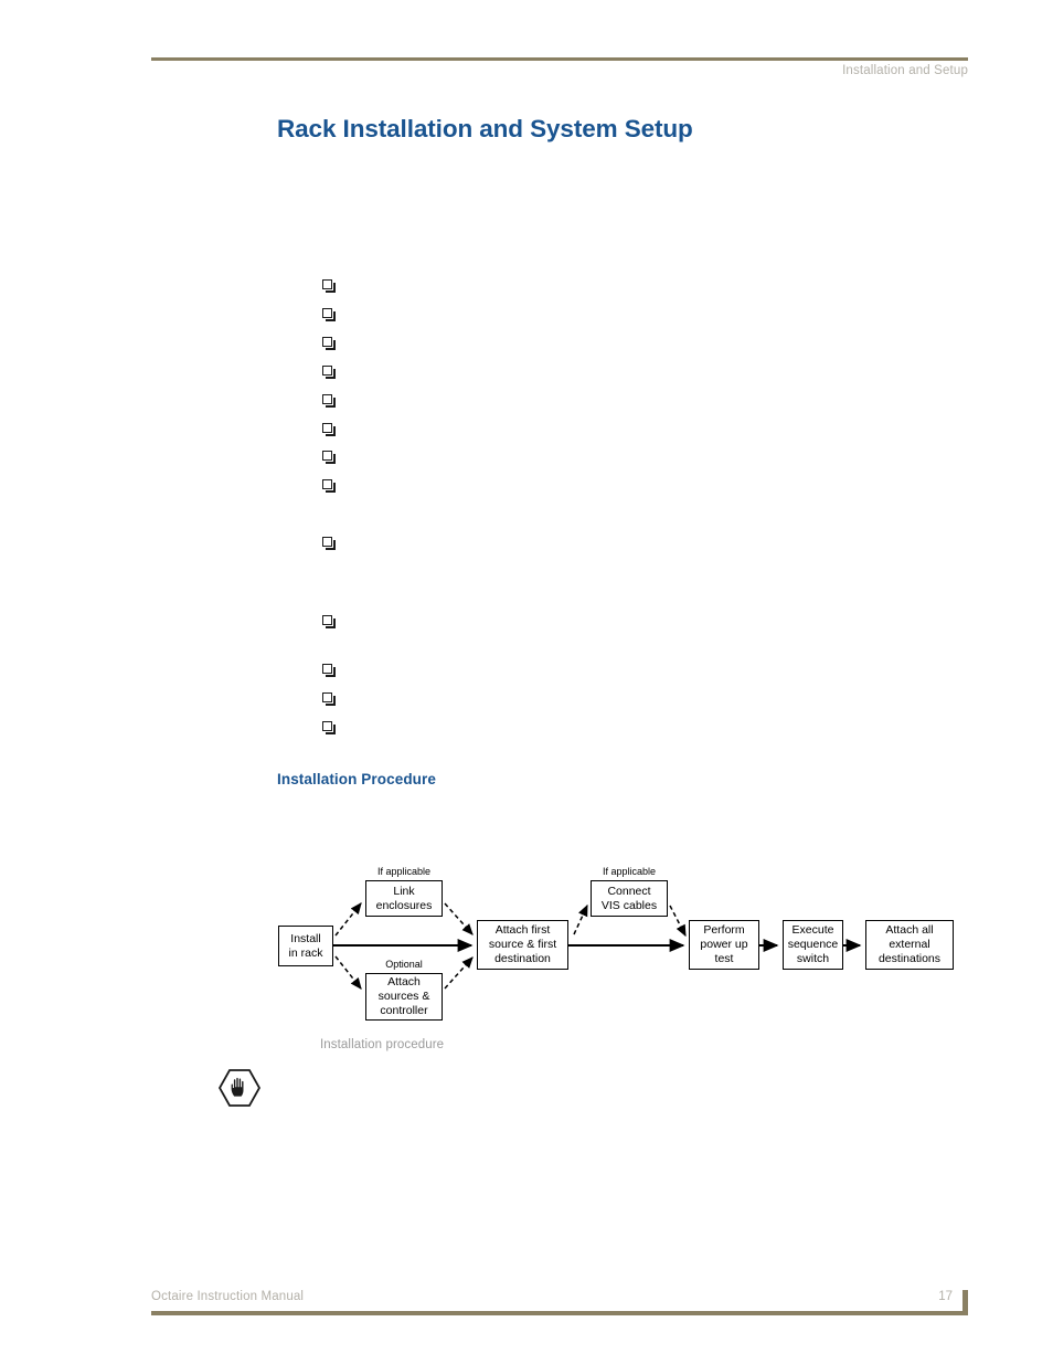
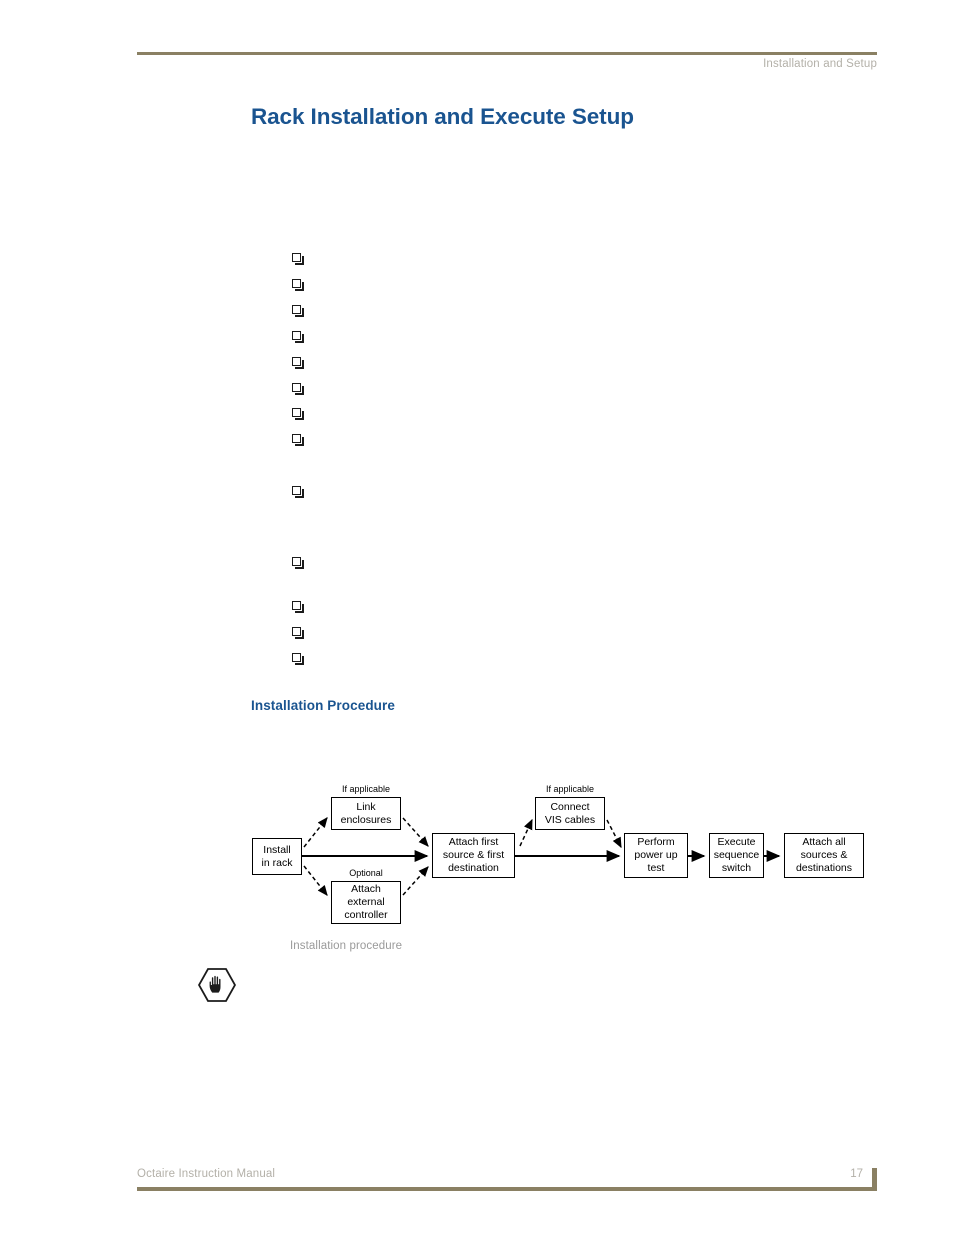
  Installation and Setup
- Rack Installation and System Setup
+ Rack Installation and Execute Setup
  Installation Procedure
  Install
  in rack
  Link
  enclosures
  Attach
- sources &
+ external
  controller
  Attach first
  source & first
  destination
  Connect
  VIS cables
  Perform
  power up
  test
  Execute
  sequence
  switch
  Attach all
- external
+ sources &
  destinations
  If applicable
  Optional
  If applicable
  Installation procedure
  Octaire Instruction Manual
  17
